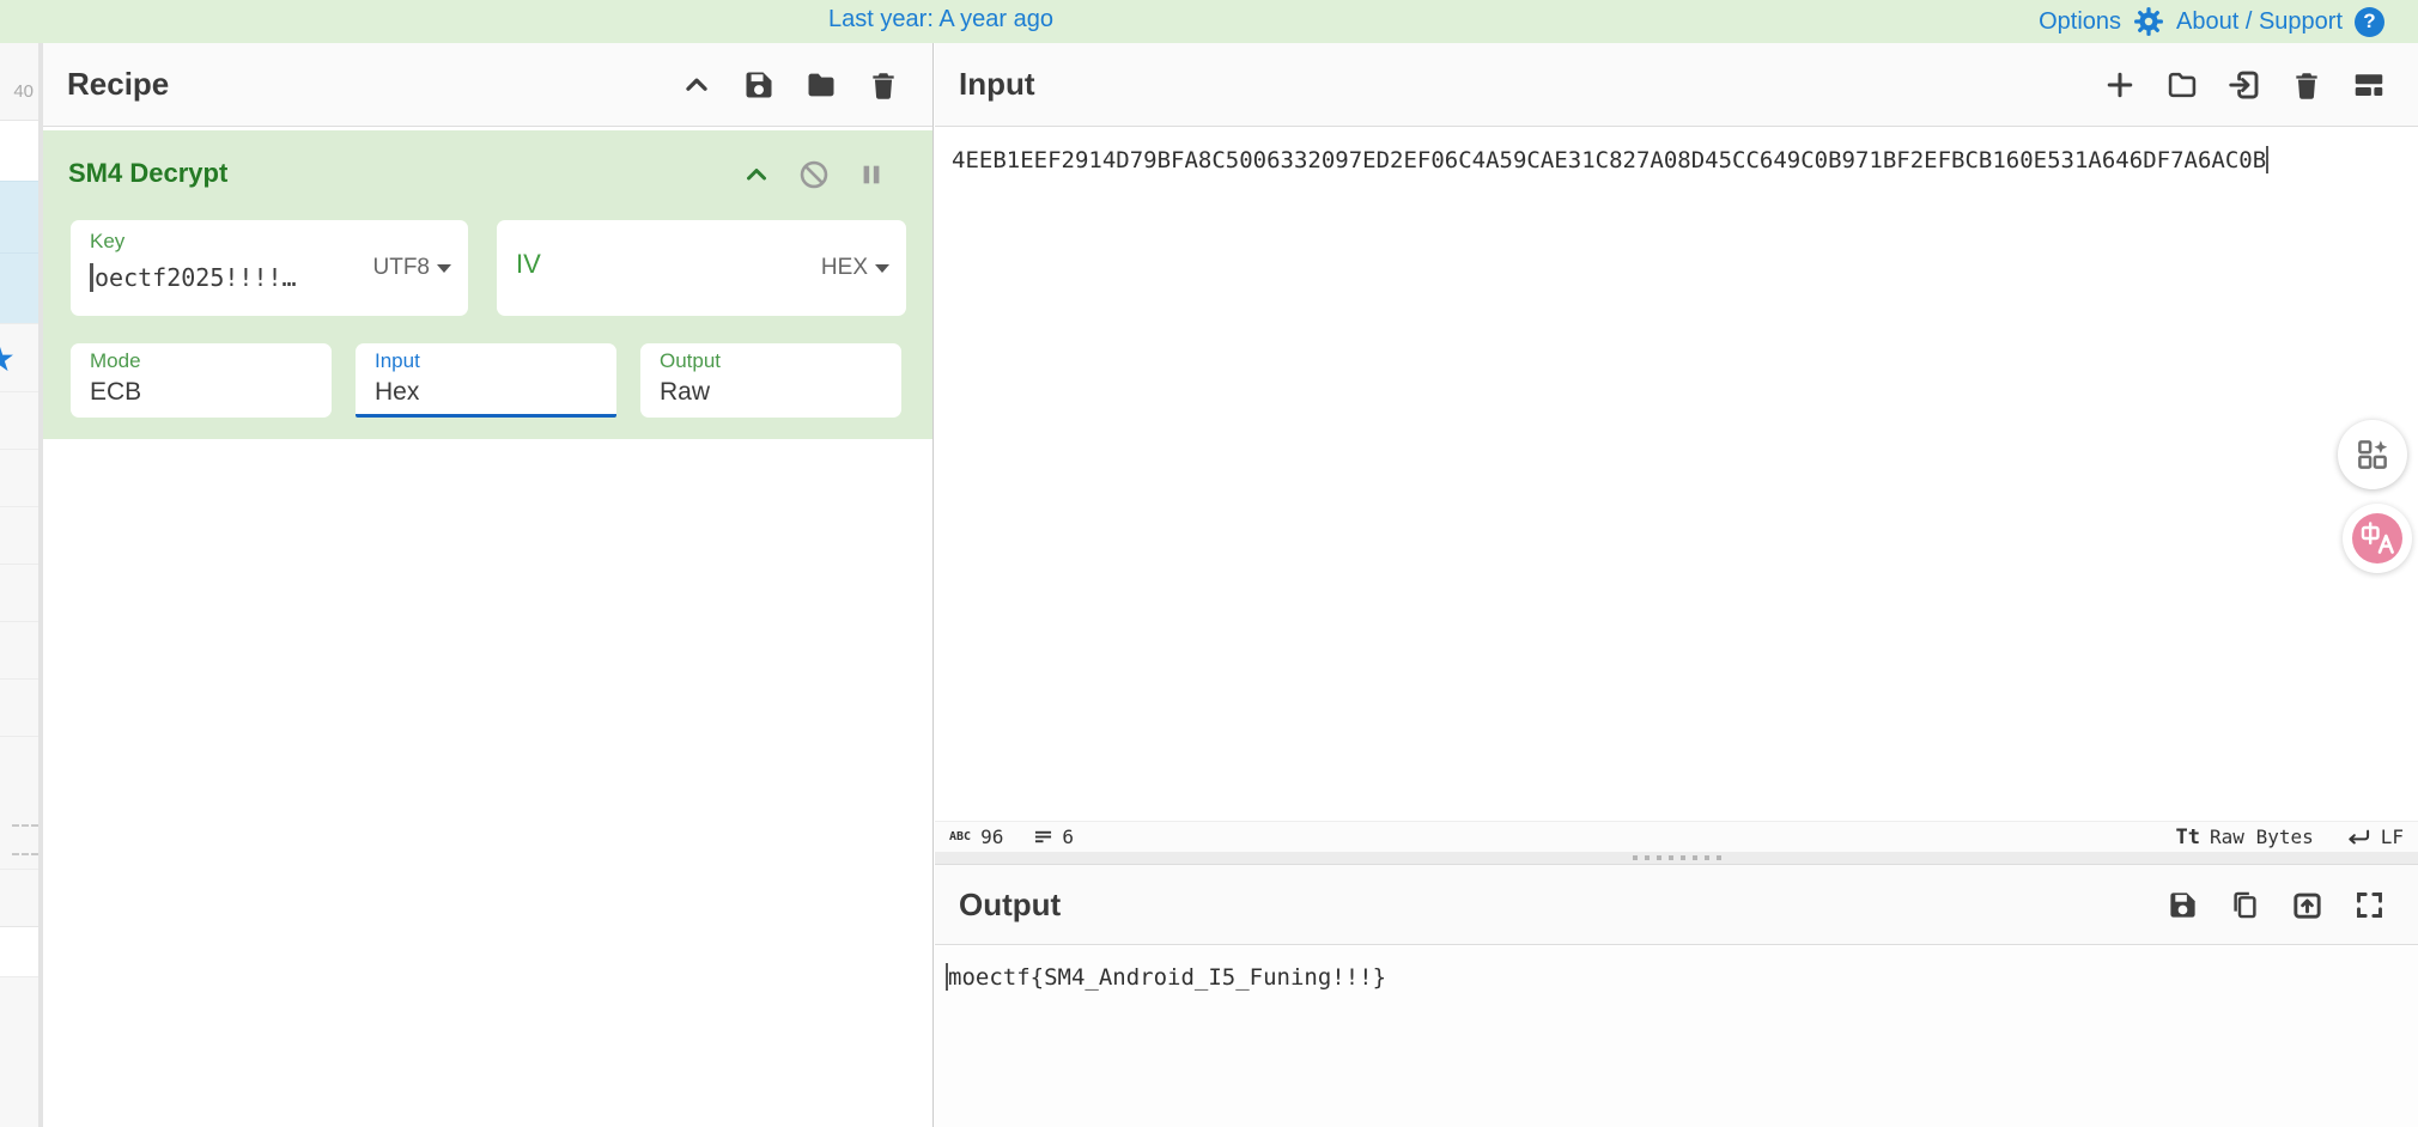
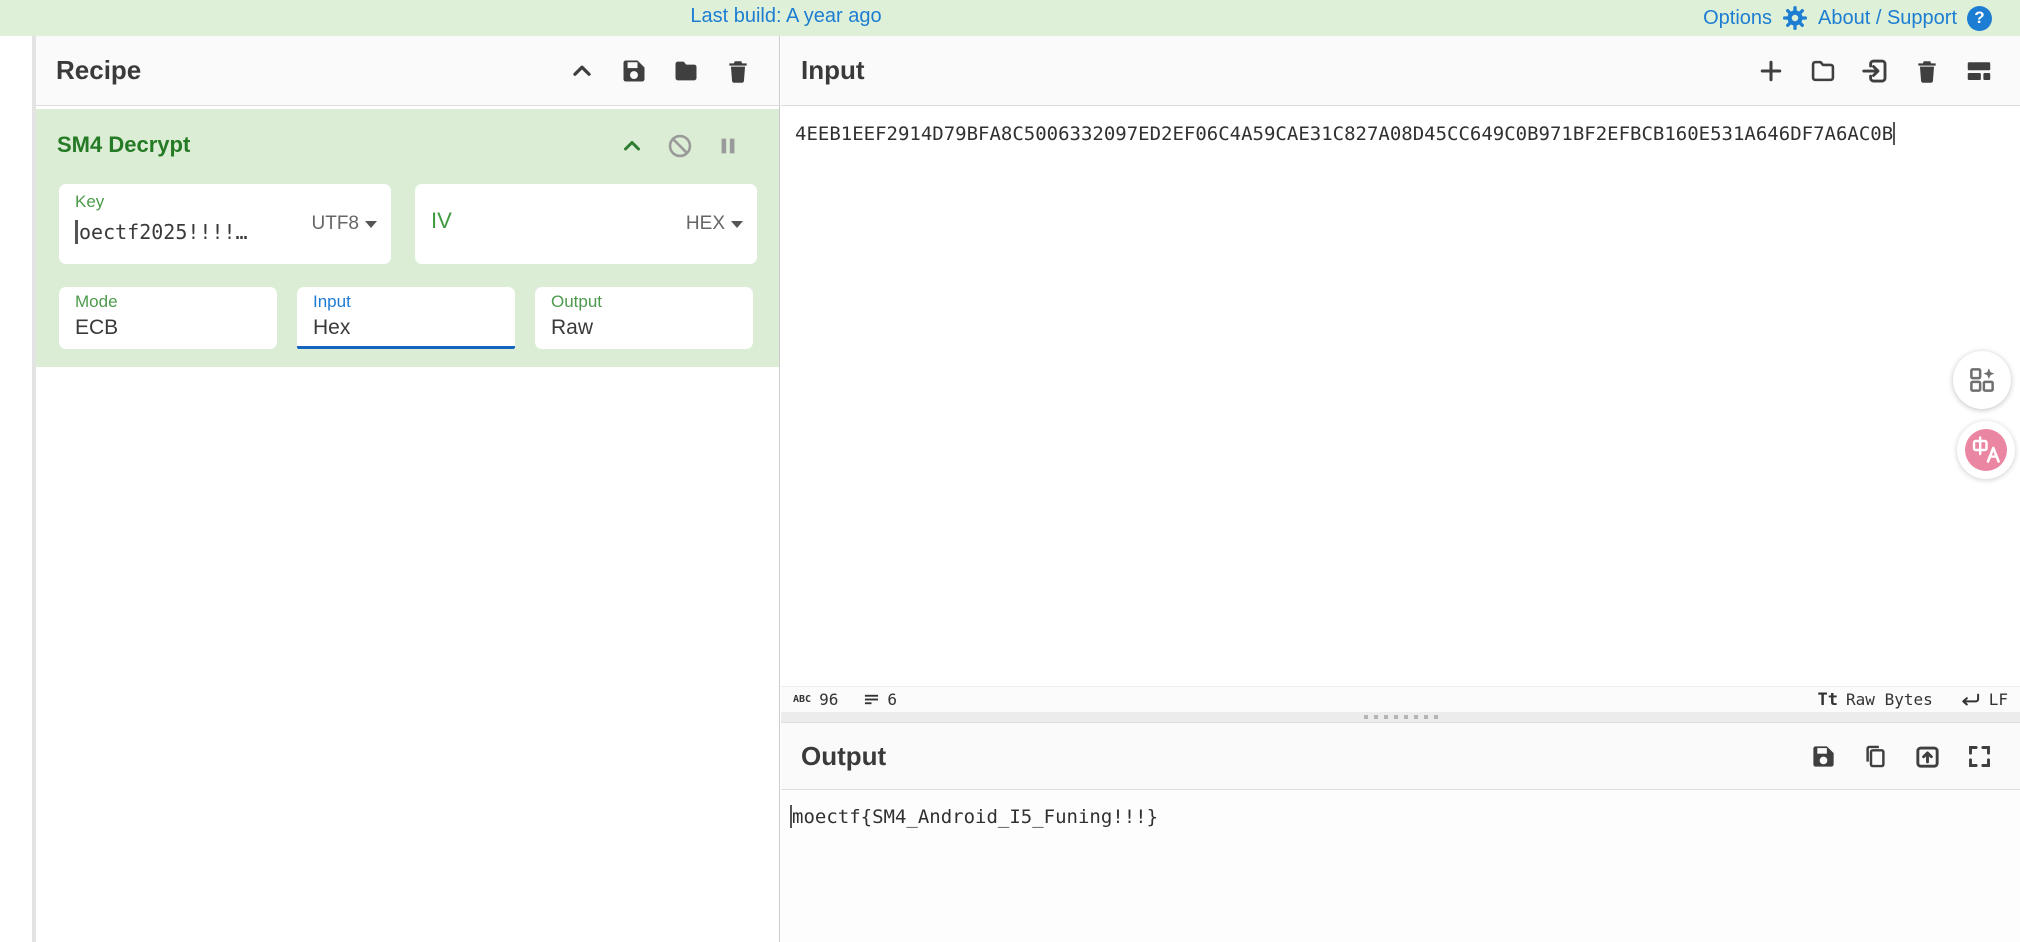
- Last year: A year ago
+ Last build: A year ago
  Options
  About / Support
  ?
- 40
  Recipe
  SM4 Decrypt
  Key
  oectf2025!!!!…
  UTF8
  IV
  HEX
  Mode
  ECB
  Input
  Hex
  Output
  Raw
  Input
  4EEB1EEF2914D79BFA8C5006332097ED2EF06C4A59CAE31C827A08D45CC649C0B971BF2EFBCB160E531A646DF7A6AC0B
  ABC
  96
  6
  Tt
  Raw Bytes
  LF
  Output
  moectf{SM4_Android_I5_Funing!!!}
